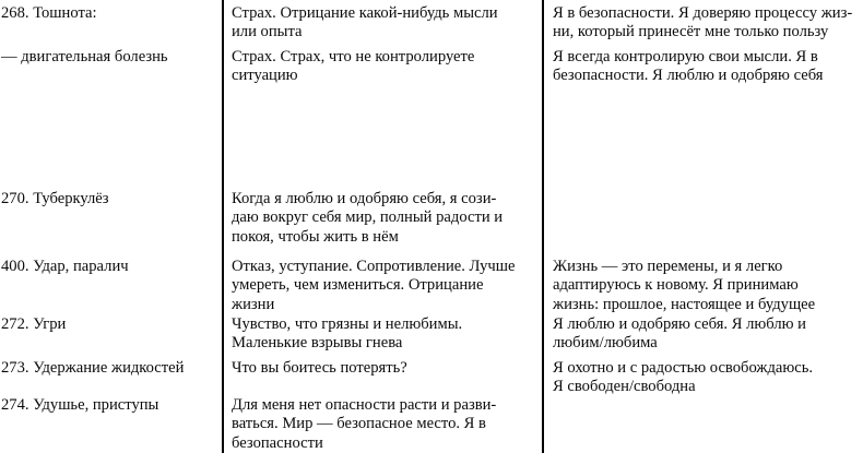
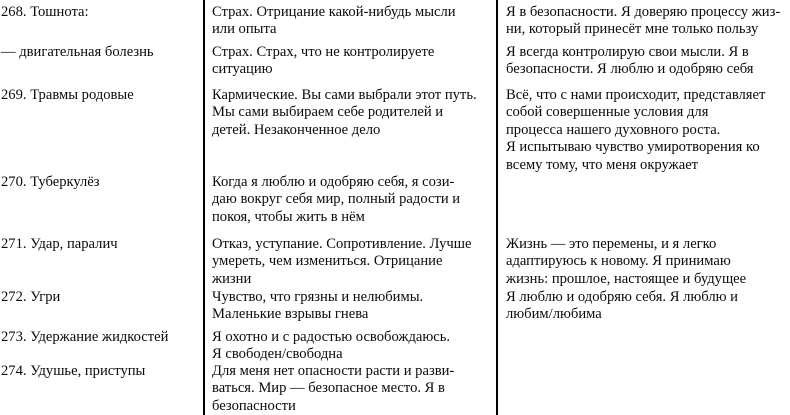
  268. Тошнота:
  Страх. Отрицание какой-нибудь мысли
  или опыта
  Я в безопасности. Я доверяю процессу жиз-
  ни, который принесёт мне только пользу
  — двигательная болезнь
  Страх. Страх, что не контролируете
  ситуацию
  Я всегда контролирую свои мысли. Я в
  безопасности. Я люблю и одобряю себя
+ 269. Травмы родовые
+ Кармические. Вы сами выбрали этот путь.
+ Мы сами выбираем себе родителей и
+ детей. Незаконченное дело
+ Всё, что с нами происходит, представляет
+ собой совершенные условия для
+ процесса нашего духовного роста.
+ Я испытываю чувство умиротворения ко
+ всему тому, что меня окружает
  270. Туберкулёз
  Когда я люблю и одобряю себя, я сози-
  даю вокруг себя мир, полный радости и
  покоя, чтобы жить в нём
- 400. Удар, паралич
+ 271. Удар, паралич
  Отказ, уступание. Сопротивление. Лучше
  умереть, чем измениться. Отрицание
  жизни
  Жизнь — это перемены, и я легко
  адаптируюсь к новому. Я принимаю
  жизнь: прошлое, настоящее и будущее
  272. Угри
  Чувство, что грязны и нелюбимы.
  Маленькие взрывы гнева
  Я люблю и одобряю себя. Я люблю и
  любим/любима
  273. Удержание жидкостей
- Что вы боитесь потерять?
  Я охотно и с радостью освобождаюсь.
  Я свободен/свободна
  274. Удушье, приступы
  Для меня нет опасности расти и разви-
  ваться. Мир — безопасное место. Я в
  безопасности
